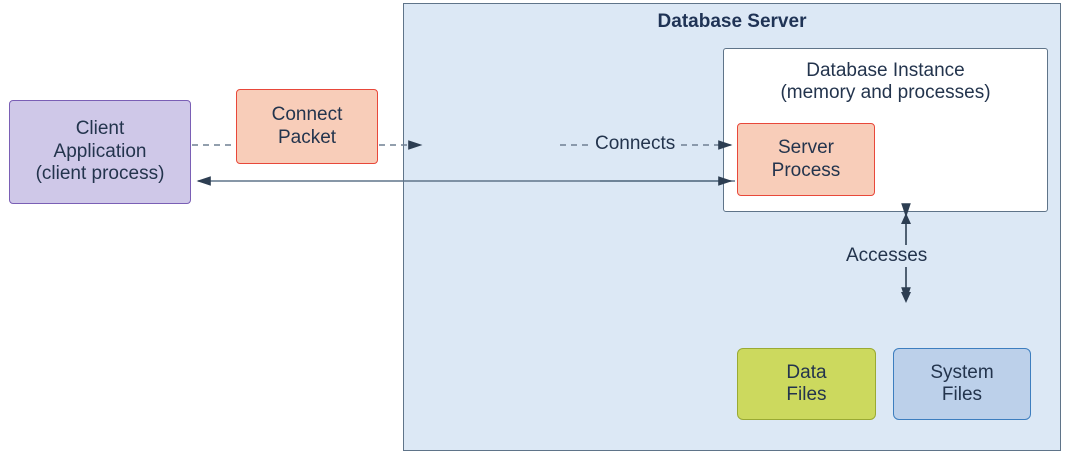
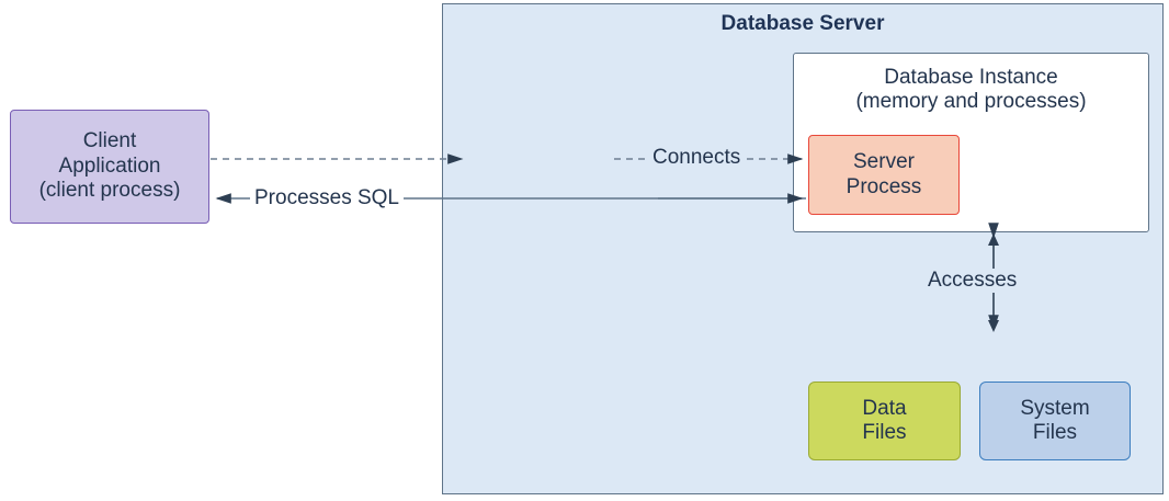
  Database Server
  Database Instance
  (memory and processes)
  Client
  Application
  (client process)
- Connect
- Packet
  Server
  Process
  Data
  Files
  System
  Files
  Connects
+ Processes SQL
  Accesses
